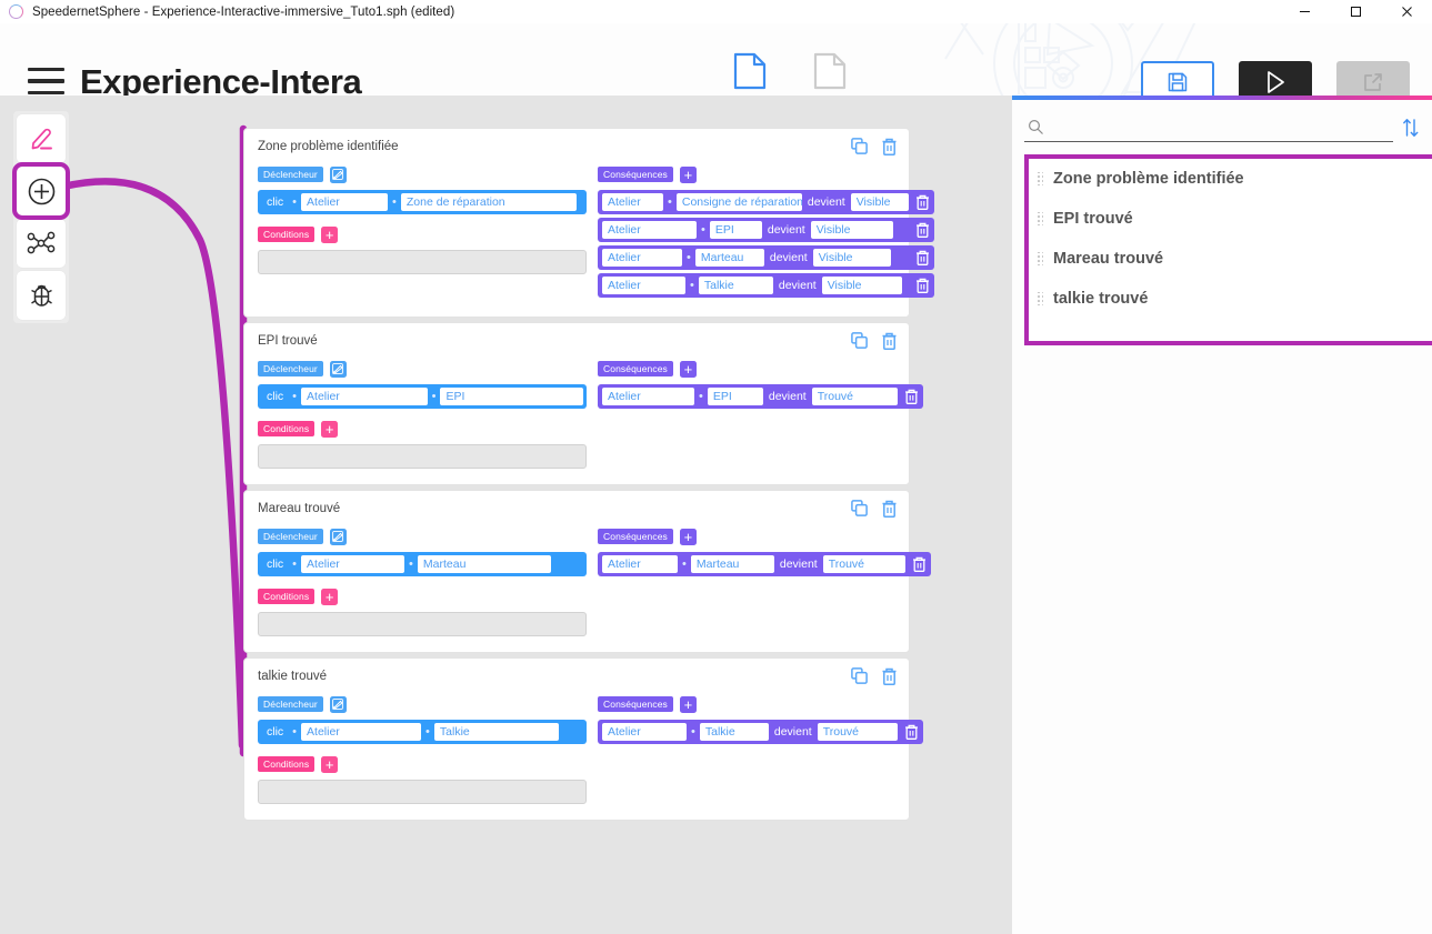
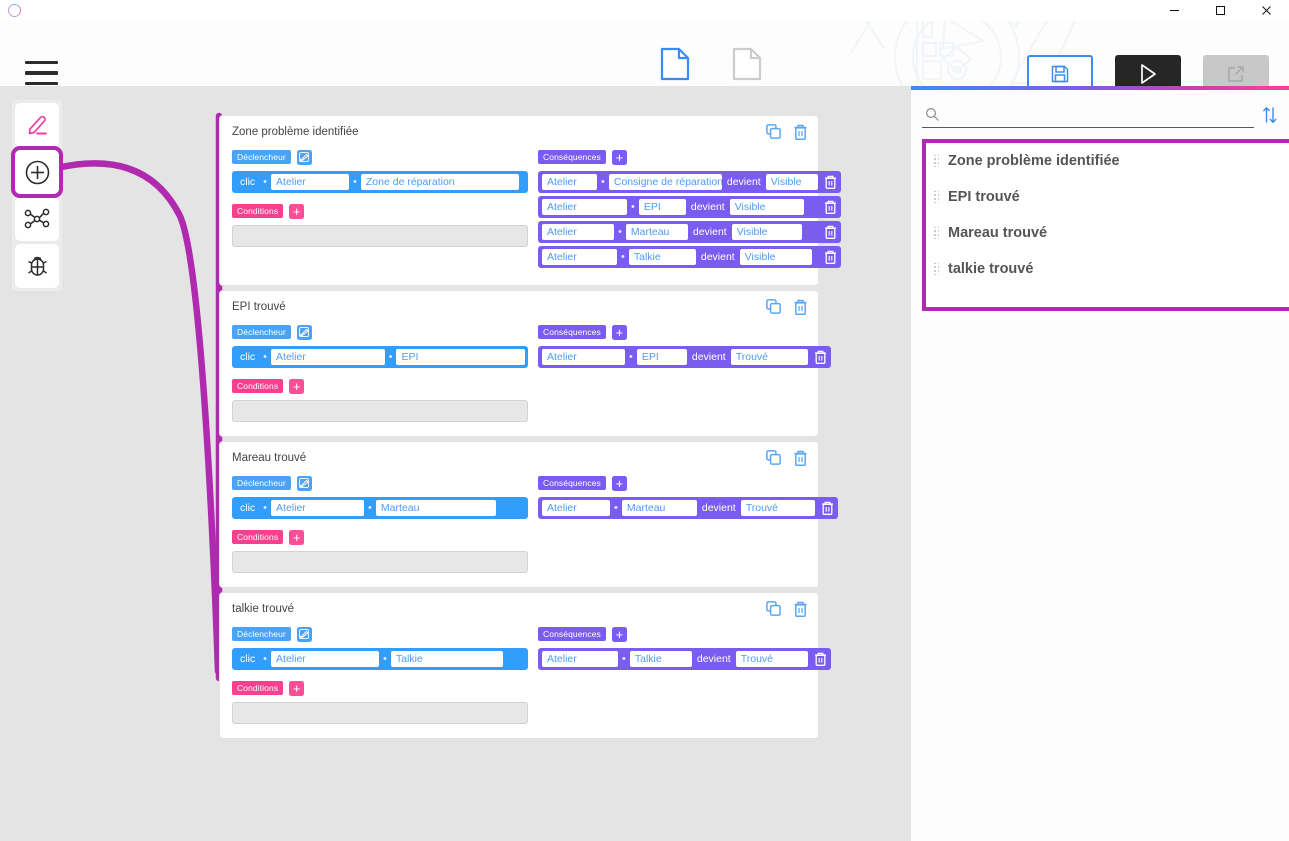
- SpeedernetSphere - Experience-Interactive-immersive_Tuto1.sph (edited)
- Experience-Intera
  Zone problème identifiée
  Déclencheur
  clic
  •
  Atelier
  •
  Zone de réparation
  Conditions
  +
  Conséquences
  +
  Atelier
  •
  Consigne de réparation
  devient
  Visible
  Atelier
  •
  EPI
  devient
  Visible
  Atelier
  •
  Marteau
  devient
  Visible
  Atelier
  •
  Talkie
  devient
  Visible
  EPI trouvé
  Déclencheur
  clic
  •
  Atelier
  •
  EPI
  Conditions
  +
  Conséquences
  +
  Atelier
  •
  EPI
  devient
  Trouvé
  Mareau trouvé
  Déclencheur
  clic
  •
  Atelier
  •
  Marteau
  Conditions
  +
  Conséquences
  +
  Atelier
  •
  Marteau
  devient
  Trouvé
  talkie trouvé
  Déclencheur
  clic
  •
  Atelier
  •
  Talkie
  Conditions
  +
  Conséquences
  +
  Atelier
  •
  Talkie
  devient
  Trouvé
  Zone problème identifiée
  EPI trouvé
  Mareau trouvé
  talkie trouvé
